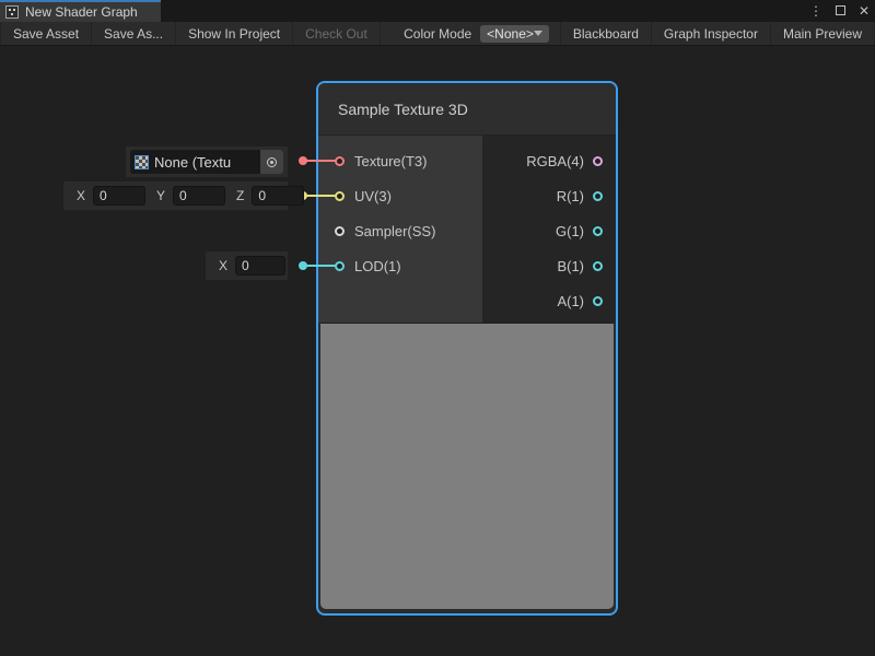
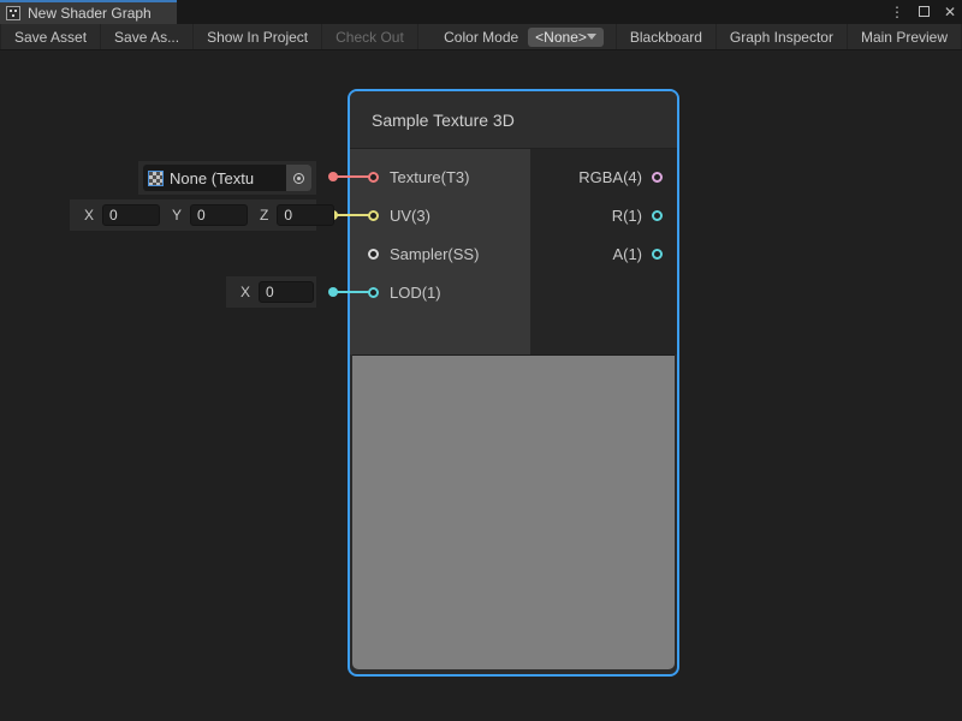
  New Shader Graph
  ⋮
  ✕
  Save Asset
  Save As...
  Show In Project
  Check Out
  Color Mode
  <None>
  Blackboard
  Graph Inspector
  Main Preview
  Sample Texture 3D
  Texture(T3)
  UV(3)
  Sampler(SS)
  LOD(1)
  RGBA(4)
  R(1)
- G(1)
- B(1)
  A(1)
  None (Textu
  X
  0
  Y
  0
  Z
  0
  X
  0
